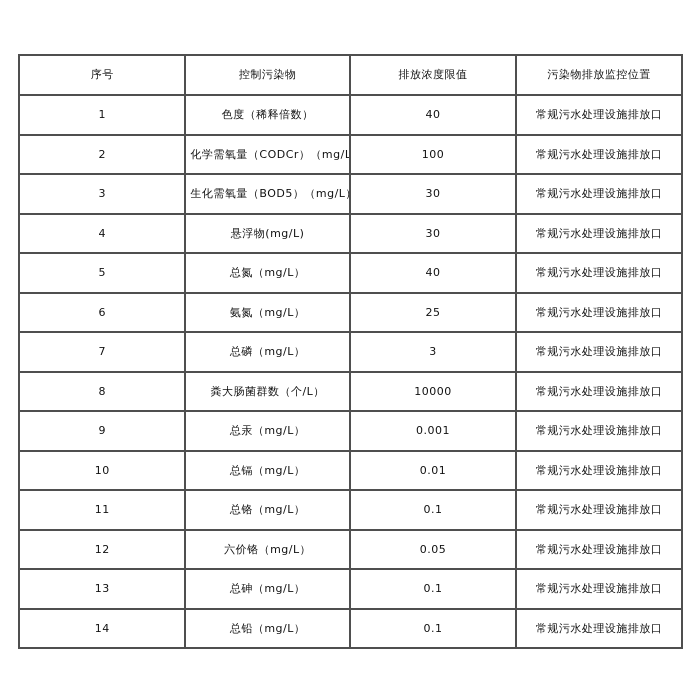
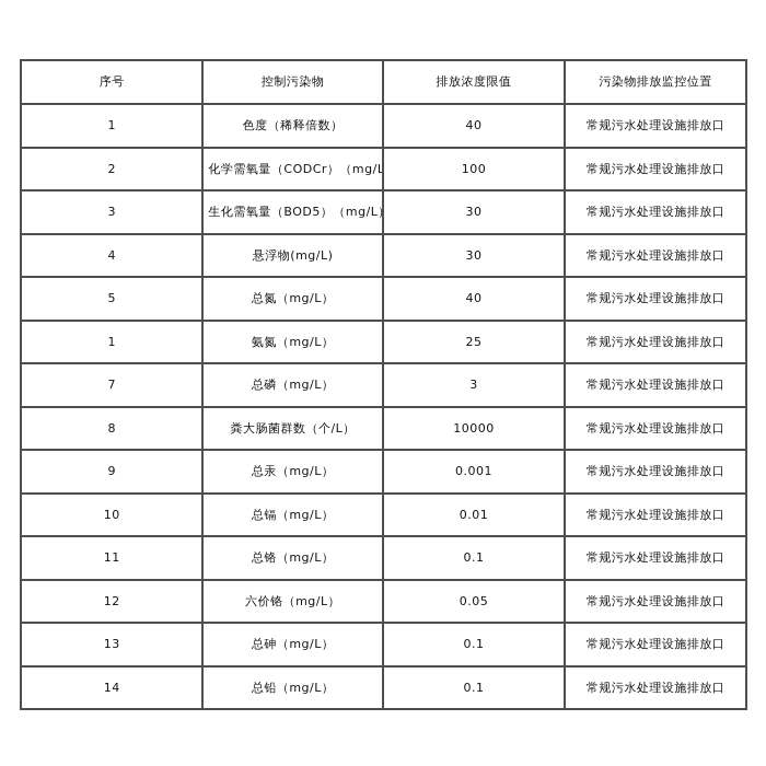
  序号	控制污染物	排放浓度限值	污染物排放监控位置
  1	色度（稀释倍数）	40	常规污水处理设施排放口
  2	化学需氧量（CODCr）（mg/L	100	常规污水处理设施排放口
  3	生化需氧量（BOD5）（mg/L	30	常规污水处理设施排放口
  4	悬浮物(mg/L)	30	常规污水处理设施排放口
  5	总氮（mg/L）	40	常规污水处理设施排放口
- 6	氨氮（mg/L）	25	常规污水处理设施排放口
+ 1	氨氮（mg/L）	25	常规污水处理设施排放口
  7	总磷（mg/L）	3	常规污水处理设施排放口
  8	粪大肠菌群数（个/L）	10000	常规污水处理设施排放口
  9	总汞（mg/L）	0.001	常规污水处理设施排放口
  10	总镉（mg/L）	0.01	常规污水处理设施排放口
  11	总铬（mg/L）	0.1	常规污水处理设施排放口
  12	六价铬（mg/L）	0.05	常规污水处理设施排放口
  13	总砷（mg/L）	0.1	常规污水处理设施排放口
  14	总铅（mg/L）	0.1	常规污水处理设施排放口
